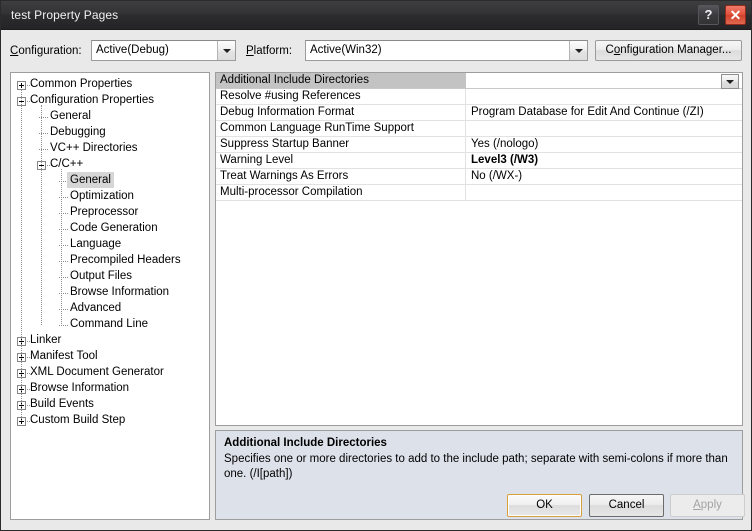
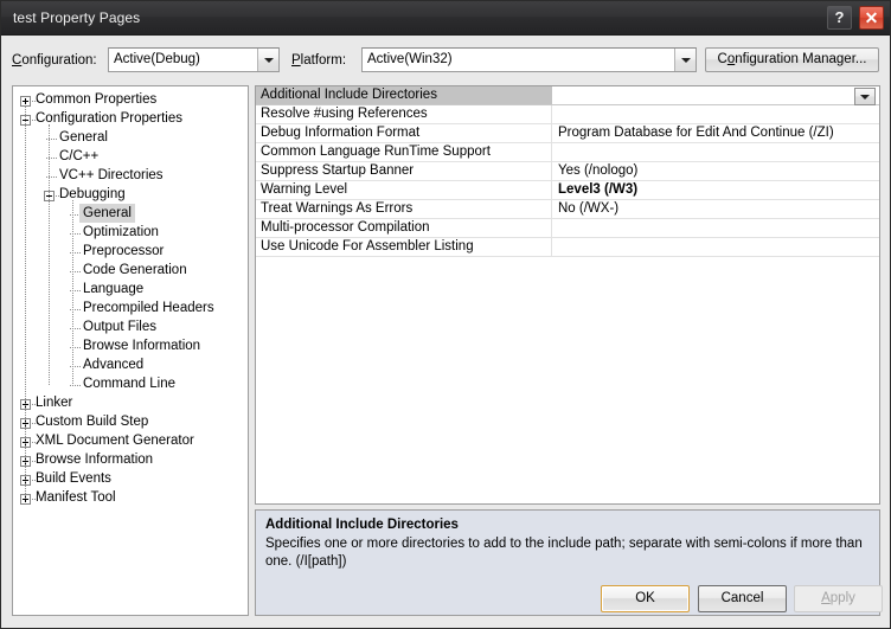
  test Property Pages
  ?
  ✕
  Configuration:
  Active(Debug)
  Platform:
  Active(Win32)
  Configuration Manager...
  Common Properties
  Configuration Properties
  General
- Debugging
+ C/C++
  VC++ Directories
- C/C++
+ Debugging
  General
  Optimization
  Preprocessor
  Code Generation
  Language
  Precompiled Headers
  Output Files
  Browse Information
  Advanced
  Command Line
  Linker
- Manifest Tool
+ Custom Build Step
  XML Document Generator
  Browse Information
  Build Events
- Custom Build Step
+ Manifest Tool
  Additional Include Directories
  Resolve #using References
  Debug Information Format
  Program Database for Edit And Continue (/ZI)
  Common Language RunTime Support
  Suppress Startup Banner
  Yes (/nologo)
  Warning Level
  Level3 (/W3)
  Treat Warnings As Errors
  No (/WX-)
  Multi-processor Compilation
+ Use Unicode For Assembler Listing
  Additional Include Directories
  Specifies one or more directories to add to the include path; separate with semi-colons if more than one. (/I[path])
  OK
  Cancel
  Apply
